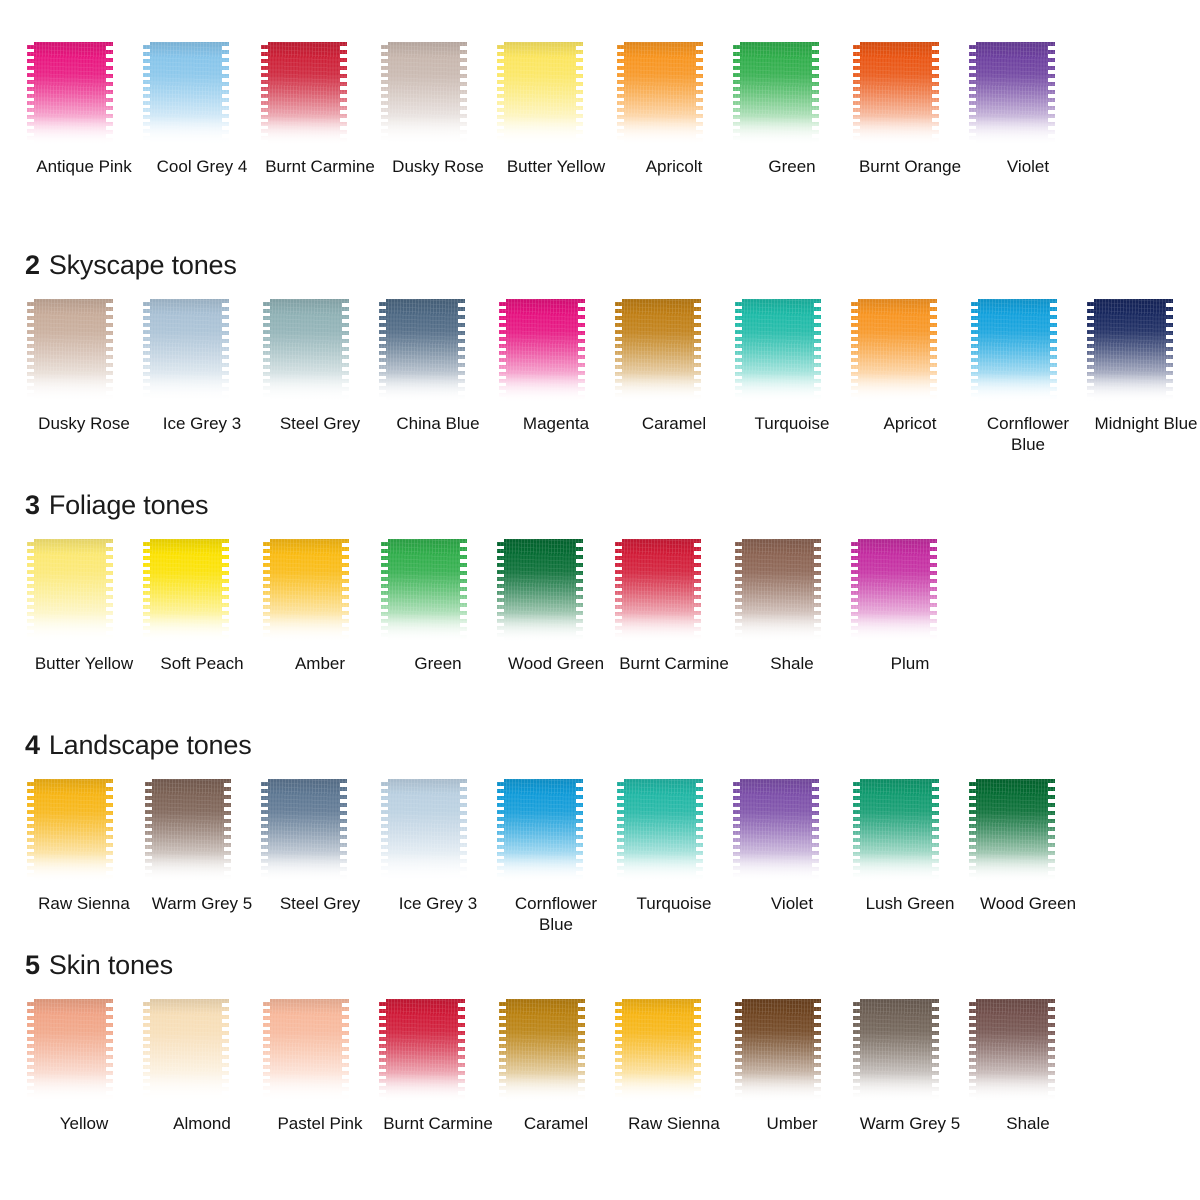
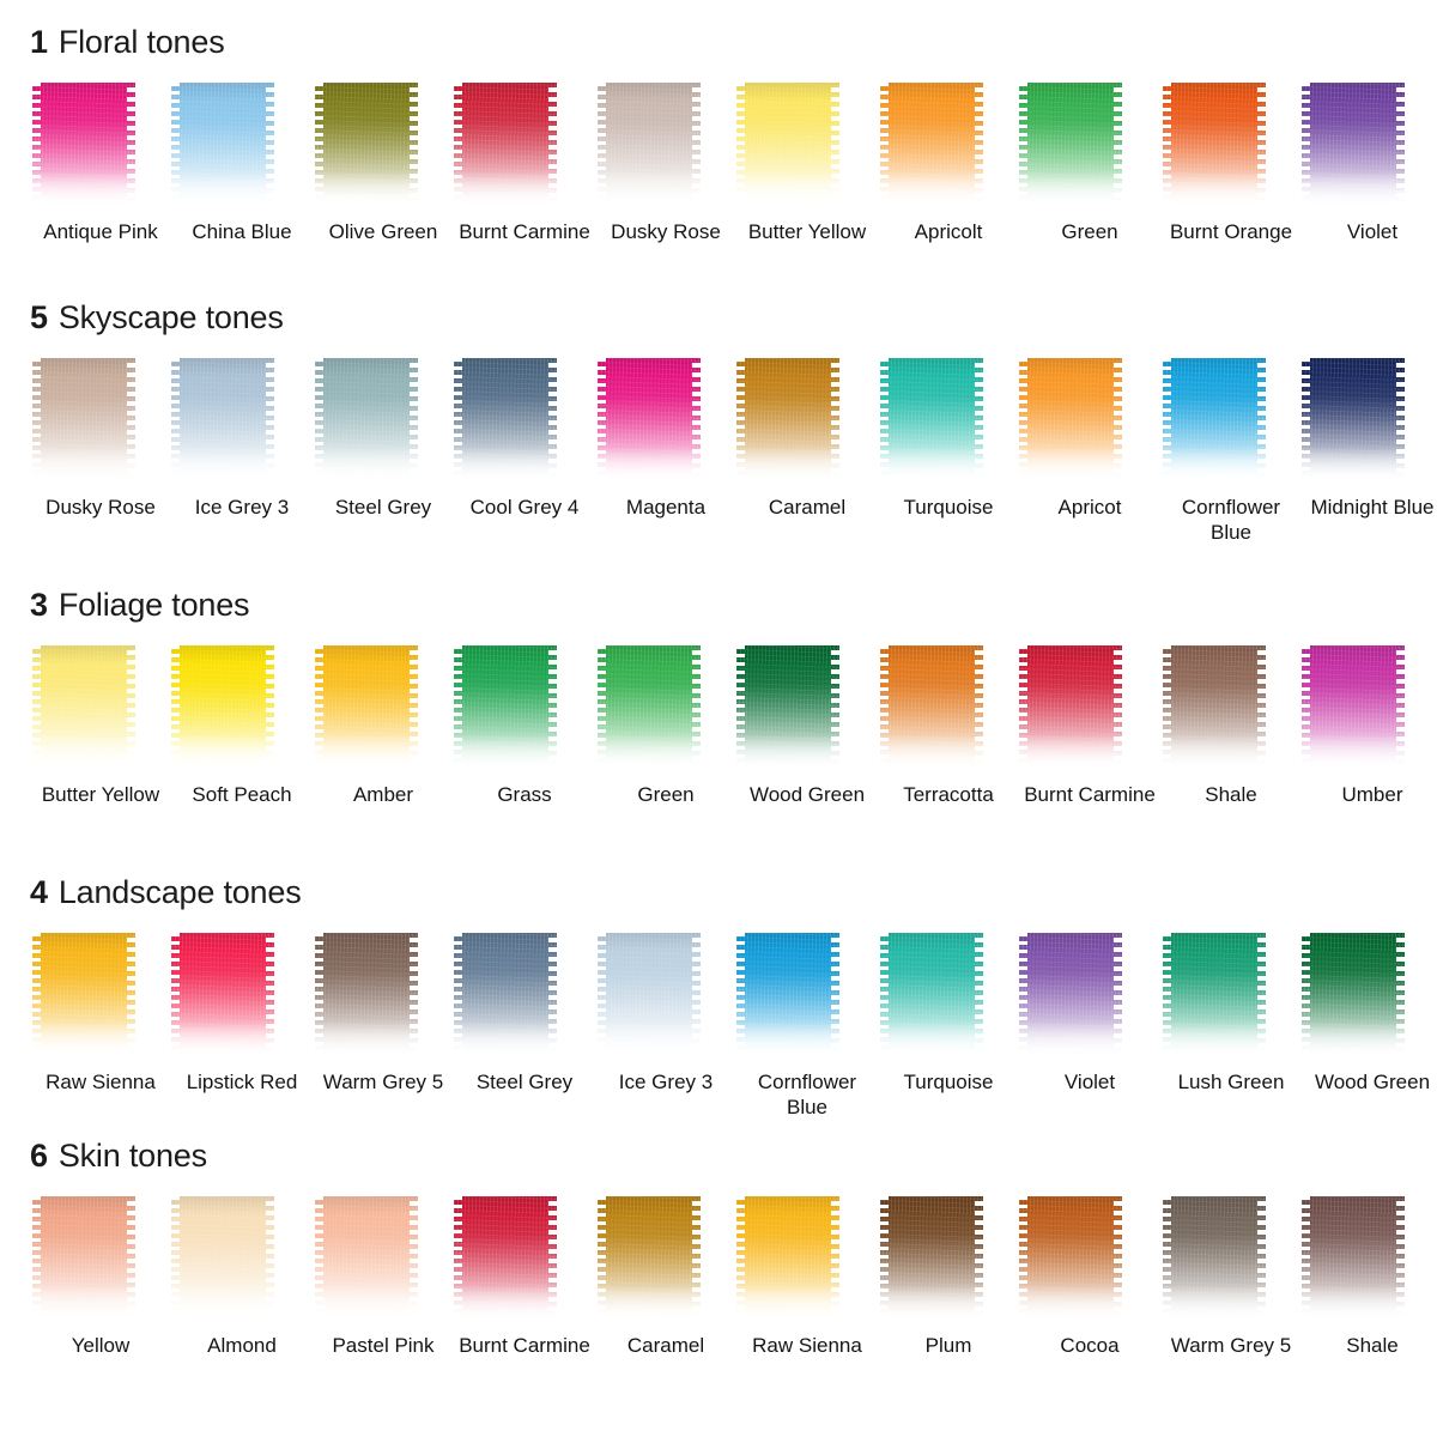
+ 1 Floral tones
  Antique Pink
- Cool Grey 4
+ China Blue
+ Olive Green
  Burnt Carmine
  Dusky Rose
  Butter Yellow
  Apricolt
  Green
  Burnt Orange
  Violet
- 2 Skyscape tones
+ 5 Skyscape tones
  Dusky Rose
  Ice Grey 3
  Steel Grey
- China Blue
+ Cool Grey 4
  Magenta
  Caramel
  Turquoise
  Apricot
  Cornflower Blue
  Midnight Blue
  3 Foliage tones
  Butter Yellow
  Soft Peach
  Amber
+ Grass
  Green
  Wood Green
+ Terracotta
  Burnt Carmine
  Shale
- Plum
+ Umber
  4 Landscape tones
  Raw Sienna
+ Lipstick Red
  Warm Grey 5
  Steel Grey
  Ice Grey 3
  Cornflower Blue
  Turquoise
  Violet
  Lush Green
  Wood Green
- 5 Skin tones
+ 6 Skin tones
  Yellow
  Almond
  Pastel Pink
  Burnt Carmine
  Caramel
  Raw Sienna
- Umber
+ Plum
+ Cocoa
  Warm Grey 5
  Shale
